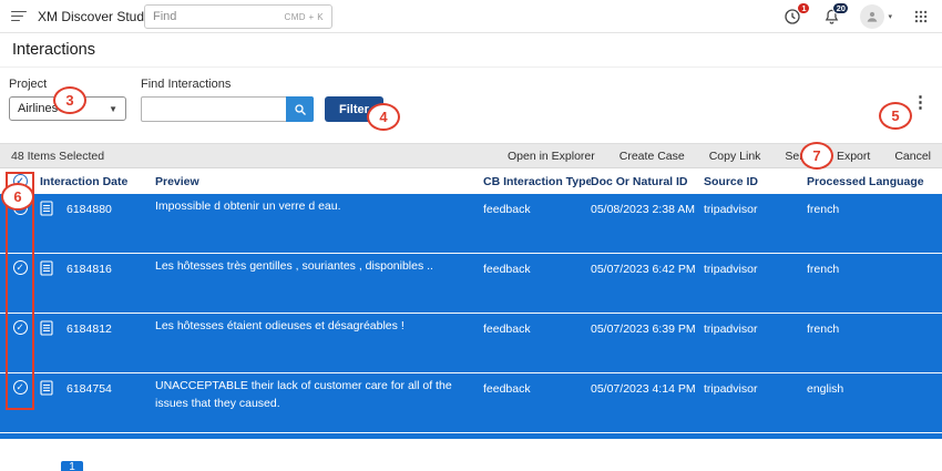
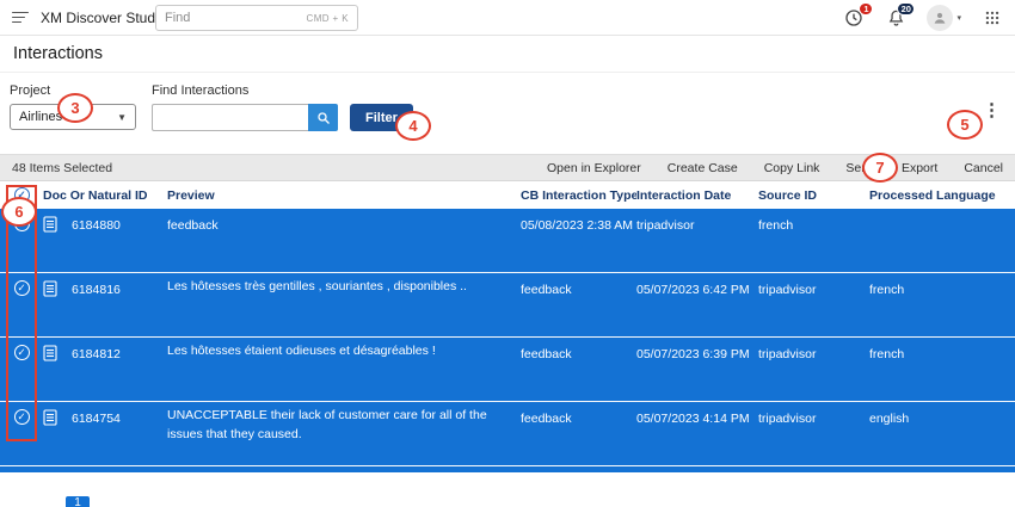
  XM Discover Stud
  Find
  CMD + K
  1
  20
  Interactions
  Project
  Airlines
  ▼
  Find Interactions
  Filter
  ⋮
  48 Items Selected
  Open in Explorer
  Create Case
  Copy Link
  Export
  Cancel
- Interaction Date
+ Doc Or Natural ID
  Preview
  CB Interaction Type
- Doc Or Natural ID
+ Interaction Date
  Source ID
  Processed Language
  6184880
- Impossible d obtenir un verre d eau.
  feedback
  05/08/2023 2:38 AM
  tripadvisor
  french
  6184816
  Les hôtesses très gentilles , souriantes , disponibles ..
  feedback
  05/07/2023 6:42 PM
  tripadvisor
  french
  6184812
  Les hôtesses étaient odieuses et désagréables !
  feedback
  05/07/2023 6:39 PM
  tripadvisor
  french
  6184754
  UNACCEPTABLE their lack of customer care for all of the issues that they caused.
  feedback
  05/07/2023 4:14 PM
  tripadvisor
  english
  1
  3
  4
  5
  6
  7
